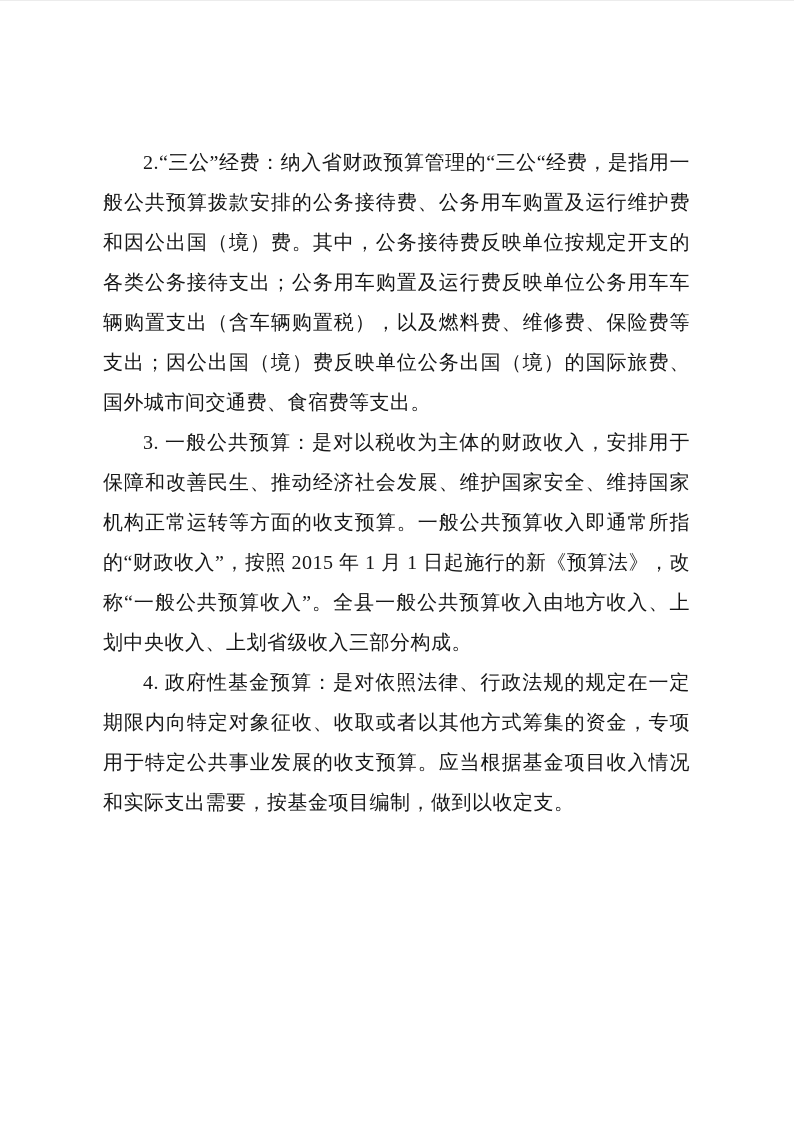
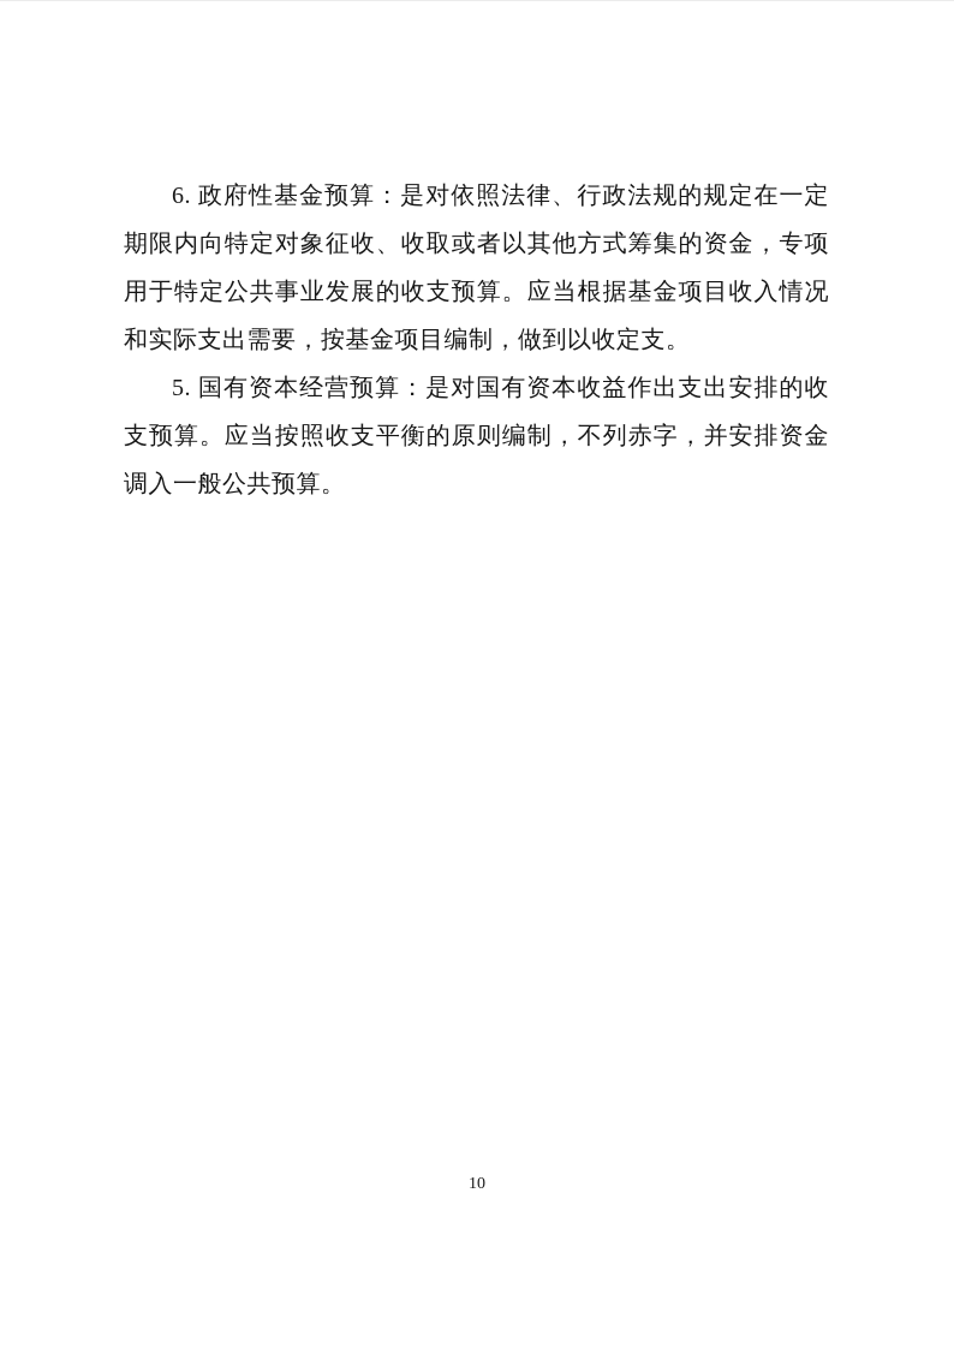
- 2.“三公”经费：纳入省财政预算管理的“三公“经费，是指用一般公共预算拨款安排的公务接待费、公务用车购置及运行维护费和因公出国（境）费。其中，公务接待费反映单位按规定开支的各类公务接待支出；公务用车购置及运行费反映单位公务用车车辆购置支出（含车辆购置税），以及燃料费、维修费、保险费等支出；因公出国（境）费反映单位公务出国（境）的国际旅费、国外城市间交通费、食宿费等支出。
- 3. 一般公共预算：是对以税收为主体的财政收入，安排用于保障和改善民生、推动经济社会发展、维护国家安全、维持国家机构正常运转等方面的收支预算。一般公共预算收入即通常所指的“财政收入”，按照 2015 年 1 月 1 日起施行的新《预算法》，改称“一般公共预算收入”。全县一般公共预算收入由地方收入、上划中央收入、上划省级收入三部分构成。
- 4. 政府性基金预算：是对依照法律、行政法规的规定在一定期限内向特定对象征收、收取或者以其他方式筹集的资金，专项用于特定公共事业发展的收支预算。应当根据基金项目收入情况和实际支出需要，按基金项目编制，做到以收定支。
+ 6. 政府性基金预算：是对依照法律、行政法规的规定在一定期限内向特定对象征收、收取或者以其他方式筹集的资金，专项用于特定公共事业发展的收支预算。应当根据基金项目收入情况和实际支出需要，按基金项目编制，做到以收定支。
+ 5. 国有资本经营预算：是对国有资本收益作出支出安排的收支预算。应当按照收支平衡的原则编制，不列赤字，并安排资金调入一般公共预算。
+ 10
